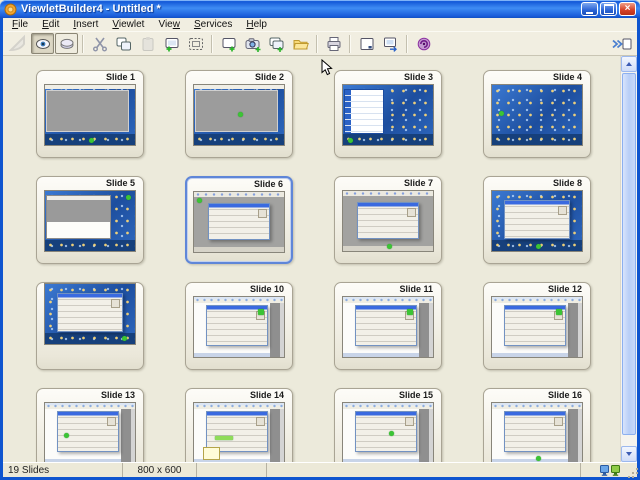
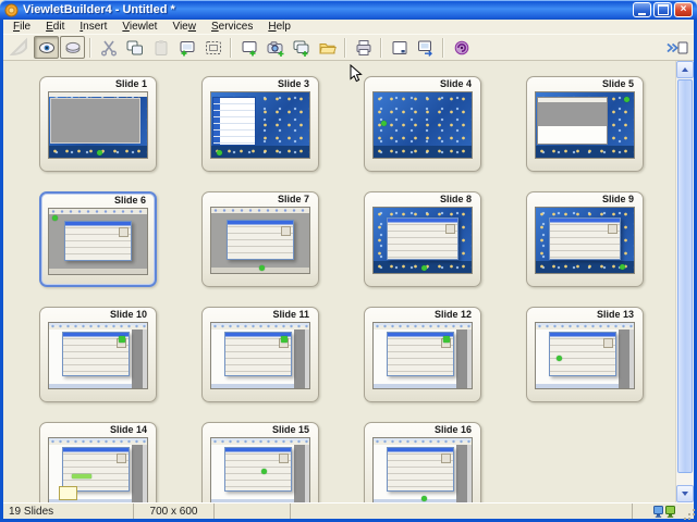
  ViewletBuilder4 - Untitled *
  ×
  File
  Edit
  Insert
  Viewlet
  View
  Services
  Help
  Slide 1
- Slide 2
  Slide 3
  Slide 4
  Slide 5
  Slide 6
  Slide 7
  Slide 8
+ Slide 9
  Slide 10
  Slide 11
  Slide 12
  Slide 13
  Slide 14
  Slide 15
  Slide 16
  19 Slides
- 800 x 600
+ 700 x 600
